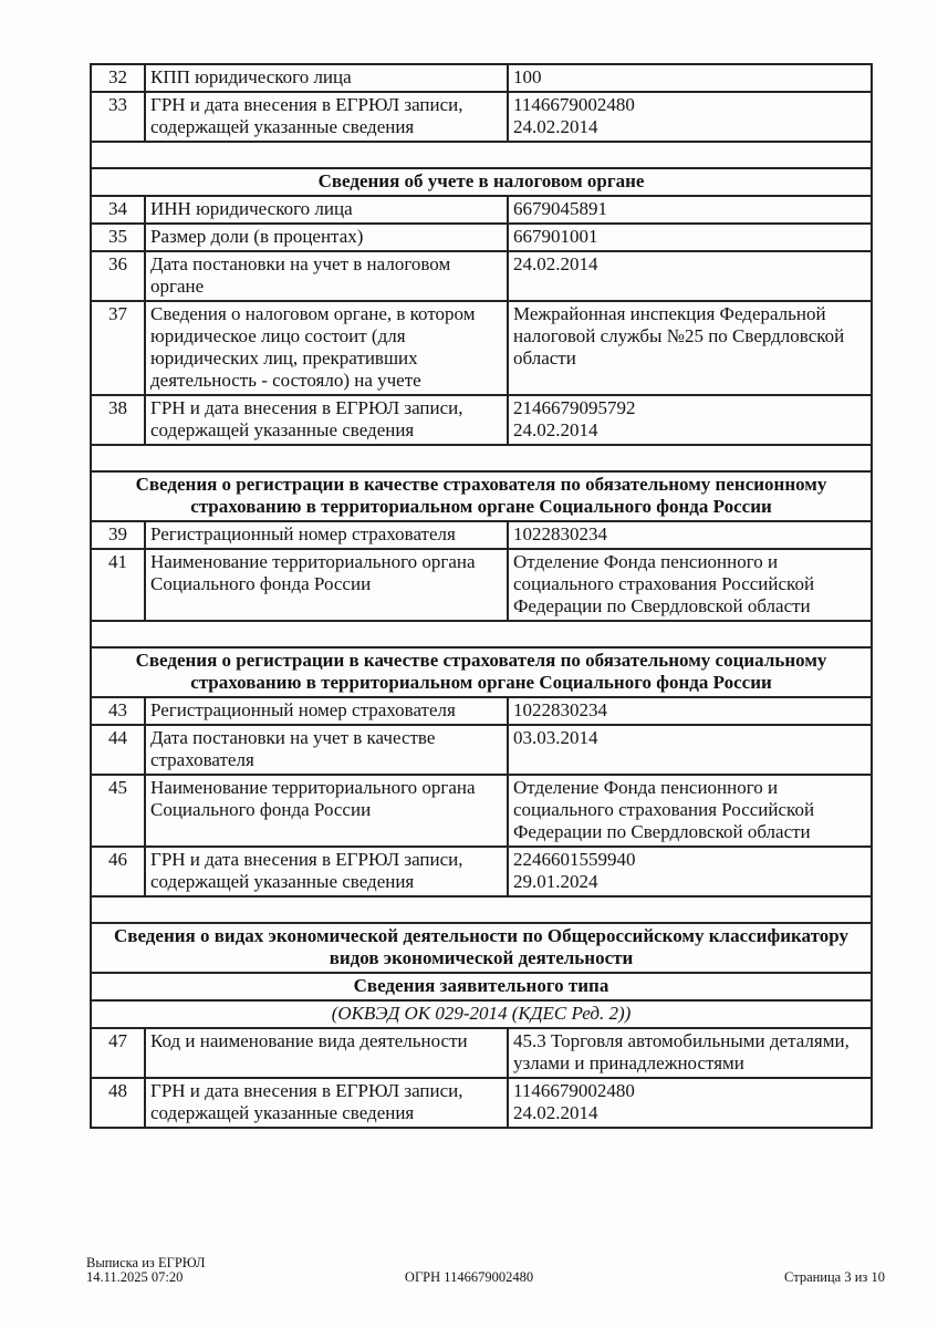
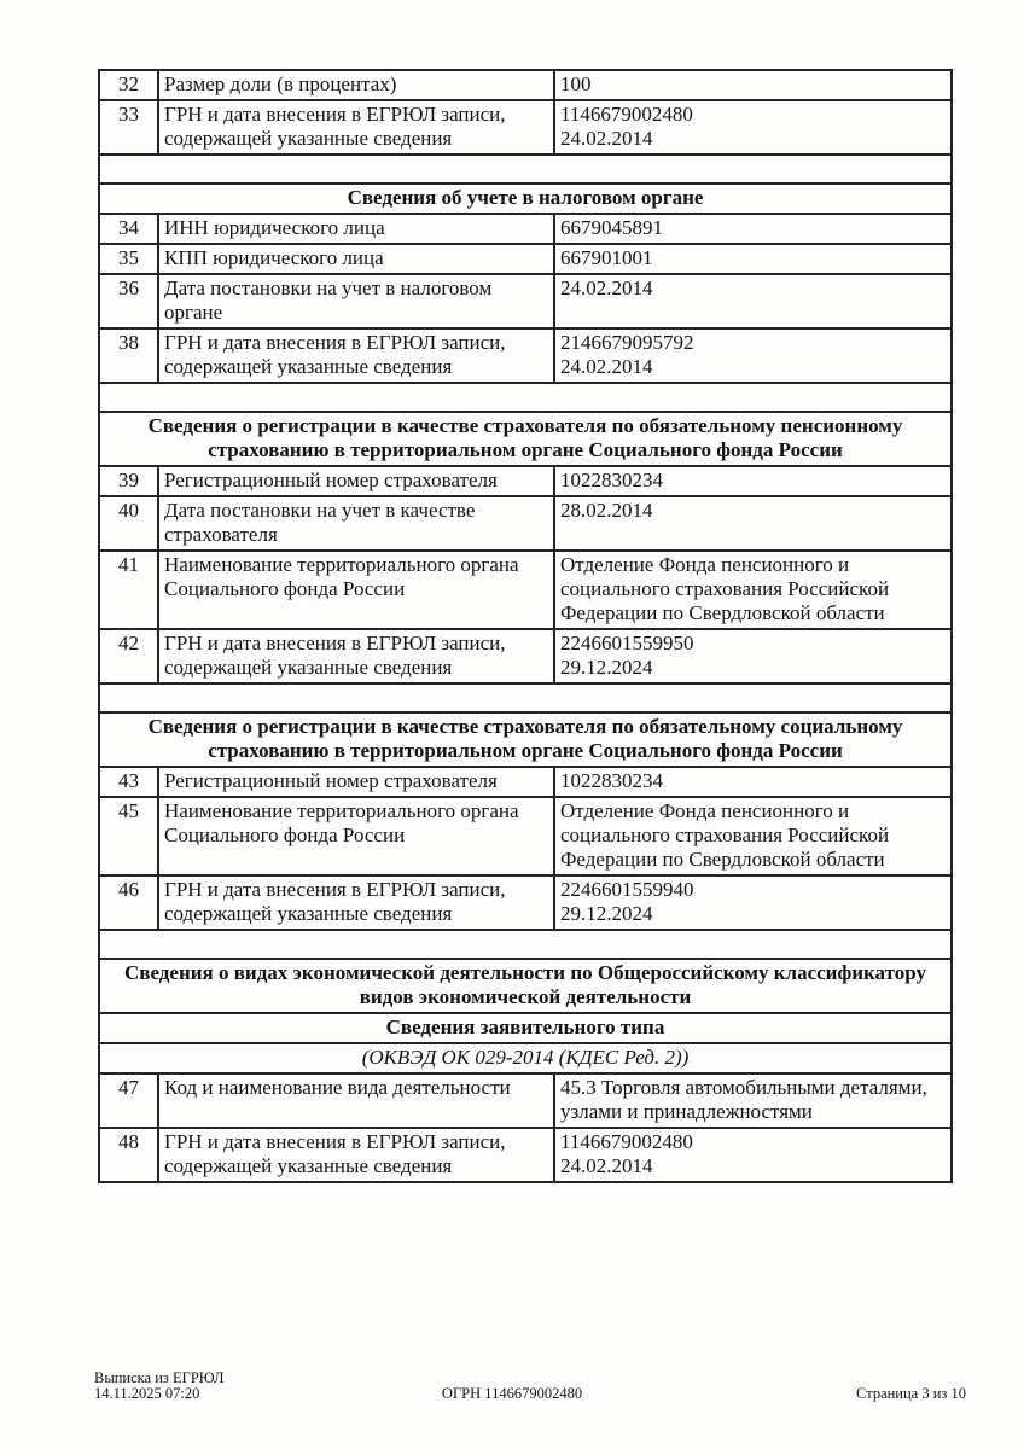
- 32	КПП юридического лица	100
+ 32	Размер доли (в процентах)	100
  33	ГРН и дата внесения в ЕГРЮЛ записи, содержащей указанные сведения	1146679002480 24.02.2014
  Сведения об учете в налоговом органе
  34	ИНН юридического лица	6679045891
- 35	Размер доли (в процентах)	667901001
+ 35	КПП юридического лица	667901001
  36	Дата постановки на учет в налоговом органе	24.02.2014
- 37	Сведения о налоговом органе, в котором юридическое лицо состоит (для юридических лиц, прекративших деятельность - состояло) на учете	Межрайонная инспекция Федеральной налоговой службы №25 по Свердловской области
  38	ГРН и дата внесения в ЕГРЮЛ записи, содержащей указанные сведения	2146679095792 24.02.2014
  Сведения о регистрации в качестве страхователя по обязательному пенсионному страхованию в территориальном органе Социального фонда России
  39	Регистрационный номер страхователя	1022830234
+ 40	Дата постановки на учет в качестве страхователя	28.02.2014
  41	Наименование территориального органа Социального фонда России	Отделение Фонда пенсионного и социального страхования Российской Федерации по Свердловской области
+ 42	ГРН и дата внесения в ЕГРЮЛ записи, содержащей указанные сведения	2246601559950 29.12.2024
  Сведения о регистрации в качестве страхователя по обязательному социальному страхованию в территориальном органе Социального фонда России
  43	Регистрационный номер страхователя	1022830234
- 44	Дата постановки на учет в качестве страхователя	03.03.2014
  45	Наименование территориального органа Социального фонда России	Отделение Фонда пенсионного и социального страхования Российской Федерации по Свердловской области
- 46	ГРН и дата внесения в ЕГРЮЛ записи, содержащей указанные сведения	2246601559940 29.01.2024
+ 46	ГРН и дата внесения в ЕГРЮЛ записи, содержащей указанные сведения	2246601559940 29.12.2024
  Сведения о видах экономической деятельности по Общероссийскому классификатору видов экономической деятельности
  Сведения заявительного типа
  (ОКВЭД ОК 029-2014 (КДЕС Ред. 2))
  47	Код и наименование вида деятельности	45.3 Торговля автомобильными деталями, узлами и принадлежностями
  48	ГРН и дата внесения в ЕГРЮЛ записи, содержащей указанные сведения	1146679002480 24.02.2014
  Выписка из ЕГРЮЛ
  14.11.2025 07:20
  ОГРН 1146679002480
  Страница 3 из 10
